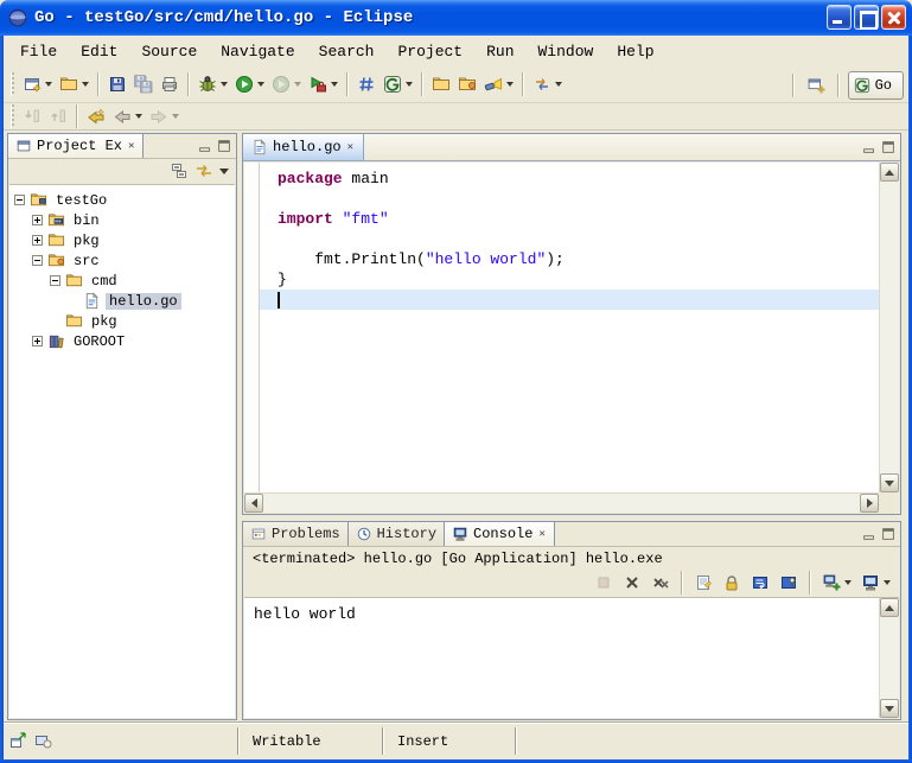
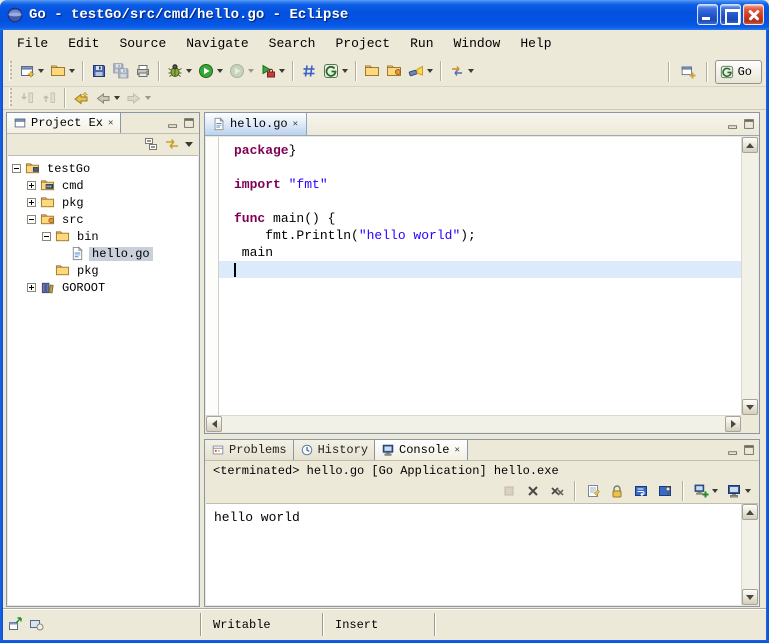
  Go - testGo/src/cmd/hello.go - Eclipse
  File
  Edit
  Source
  Navigate
  Search
  Project
  Run
  Window
  Help
  Go
  Project Ex
  ✕
  testGo
- bin
+ cmd
  pkg
  src
- cmd
+ bin
  hello.go
  pkg
  GOROOT
  hello.go
  ✕
- package main
+ package}
  import "fmt"
+ func main() {
  fmt.Println("hello world");
- }
+ main
  Problems
  History
  Console
  ✕
  <terminated> hello.go [Go Application] hello.exe
  hello world
  Writable
  Insert
